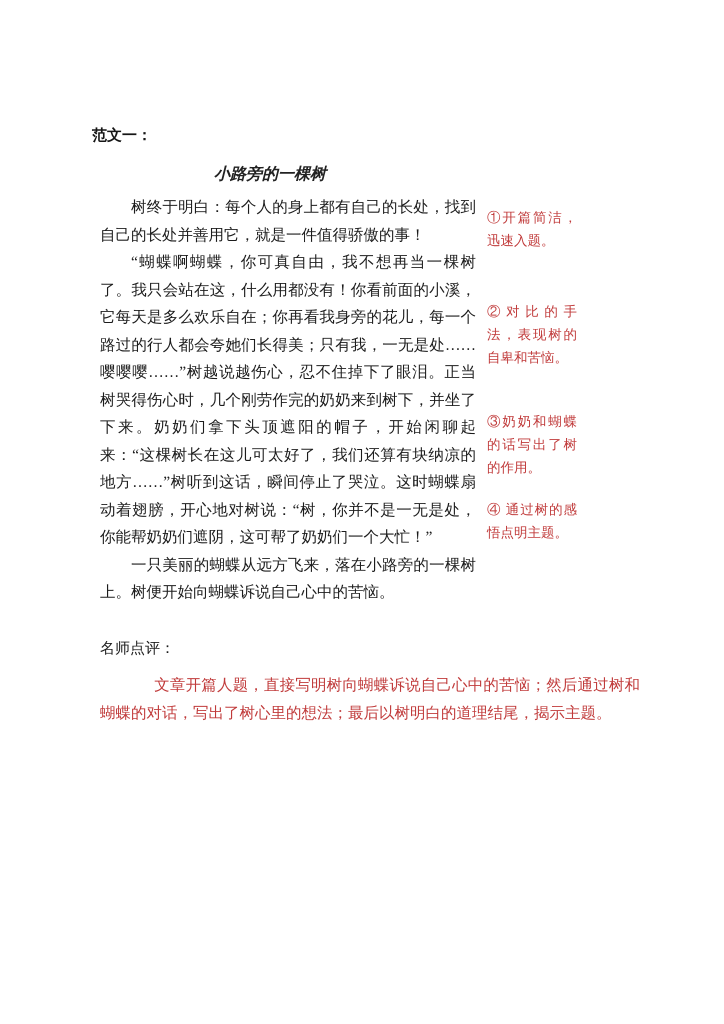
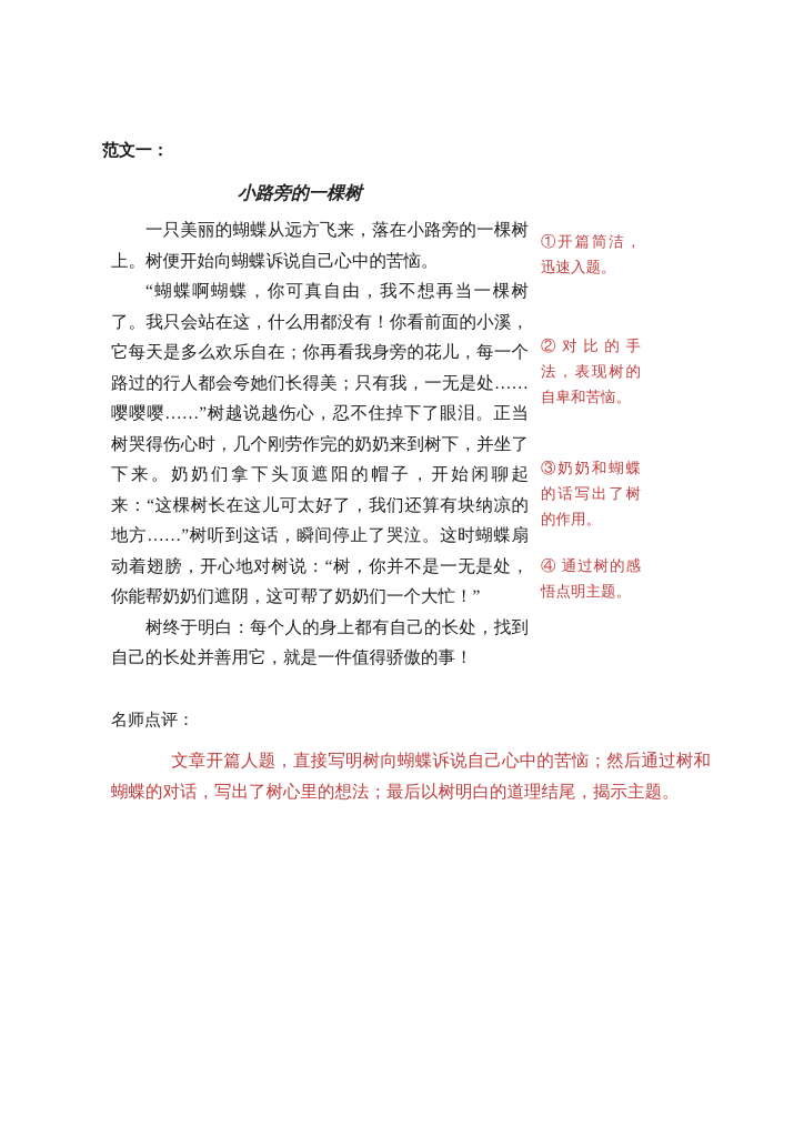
  范文一：
  小路旁的一棵树
- 树终于明白：每个人的身上都有自己的长处，找到自己的长处并善用它，就是一件值得骄傲的事！
+ 一只美丽的蝴蝶从远方飞来，落在小路旁的一棵树上。树便开始向蝴蝶诉说自己心中的苦恼。
  “蝴蝶啊蝴蝶，你可真自由，我不想再当一棵树了。我只会站在这，什么用都没有！你看前面的小溪，它每天是多么欢乐自在；你再看我身旁的花儿，每一个路过的行人都会夸她们长得美；只有我，一无是处……嘤嘤嘤……”树越说越伤心，忍不住掉下了眼泪。正当树哭得伤心时，几个刚劳作完的奶奶来到树下，并坐了下来。奶奶们拿下头顶遮阳的帽子，开始闲聊起来：“这棵树长在这儿可太好了，我们还算有块纳凉的地方……”树听到这话，瞬间停止了哭泣。这时蝴蝶扇动着翅膀，开心地对树说：“树，你并不是一无是处，你能帮奶奶们遮阴，这可帮了奶奶们一个大忙！”
- 一只美丽的蝴蝶从远方飞来，落在小路旁的一棵树上。树便开始向蝴蝶诉说自己心中的苦恼。
+ 树终于明白：每个人的身上都有自己的长处，找到自己的长处并善用它，就是一件值得骄傲的事！
  ①开篇简洁，迅速入题。
  ②对比的手法，表现树的自卑和苦恼。
  ③奶奶和蝴蝶的话写出了树的作用。
  ④ 通过树的感悟点明主题。
  名师点评：
  文章开篇人题，直接写明树向蝴蝶诉说自己心中的苦恼；然后通过树和蝴蝶的对话，写出了树心里的想法；最后以树明白的道理结尾，揭示主题。
